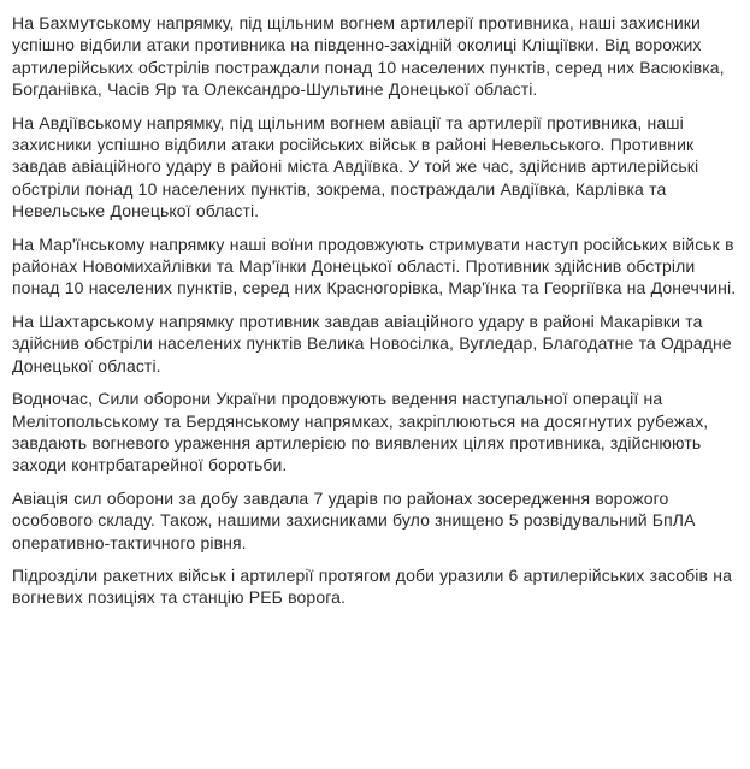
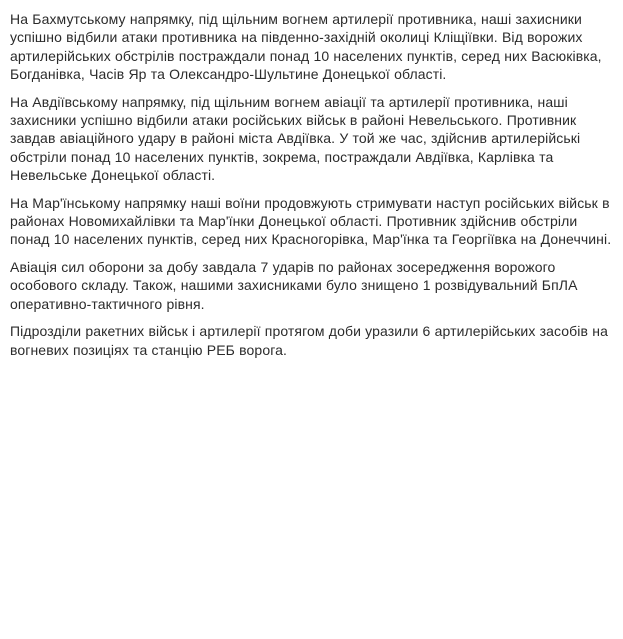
  На Бахмутському напрямку, під щільним вогнем артилерії противника, наші захисники успішно відбили атаки противника на південно-західній околиці Кліщіївки. Від ворожих артилерійських обстрілів постраждали понад 10 населених пунктів, серед них Васюківка, Богданівка, Часів Яр та Олександро-Шультине Донецької області.
  На Авдіївському напрямку, під щільним вогнем авіації та артилерії противника, наші захисники успішно відбили атаки російських військ в районі Невельського. Противник завдав авіаційного удару в районі міста Авдіївка. У той же час, здійснив артилерійські обстріли понад 10 населених пунктів, зокрема, постраждали Авдіївка, Карлівка та Невельське Донецької області.
  На Мар'їнському напрямку наші воїни продовжують стримувати наступ російських військ в районах Новомихайлівки та Мар'їнки Донецької області. Противник здійснив обстріли понад 10 населених пунктів, серед них Красногорівка, Мар'їнка та Георгіївка на Донеччині.
- На Шахтарському напрямку противник завдав авіаційного удару в районі Макарівки та здійснив обстріли населених пунктів Велика Новосілка, Вугледар, Благодатне та Одрадне Донецької області.
- Водночас, Сили оборони України продовжують ведення наступальної операції на Мелітопольському та Бердянському напрямках, закріплюються на досягнутих рубежах, завдають вогневого ураження артилерією по виявлених цілях противника, здійснюють заходи контрбатарейної боротьби.
- Авіація сил оборони за добу завдала 7 ударів по районах зосередження ворожого особового складу. Також, нашими захисниками було знищено 5 розвідувальний БпЛА оперативно-тактичного рівня.
+ Авіація сил оборони за добу завдала 7 ударів по районах зосередження ворожого особового складу. Також, нашими захисниками було знищено 1 розвідувальний БпЛА оперативно-тактичного рівня.
  Підрозділи ракетних військ і артилерії протягом доби уразили 6 артилерійських засобів на вогневих позиціях та станцію РЕБ ворога.
